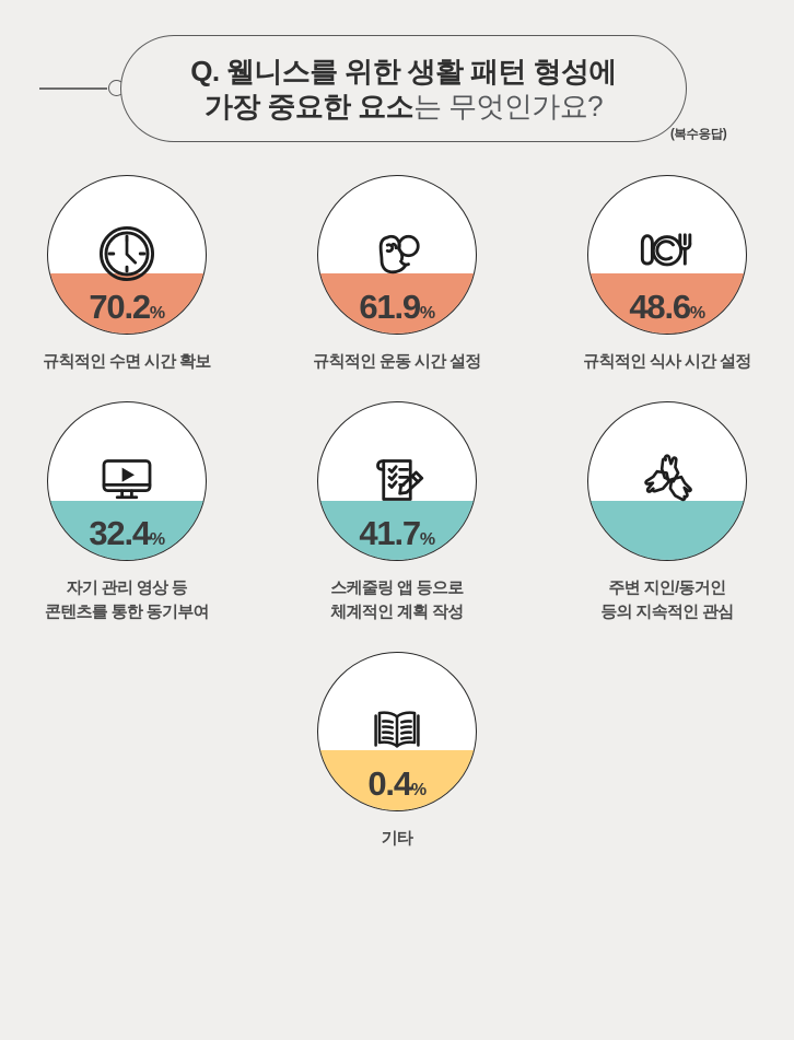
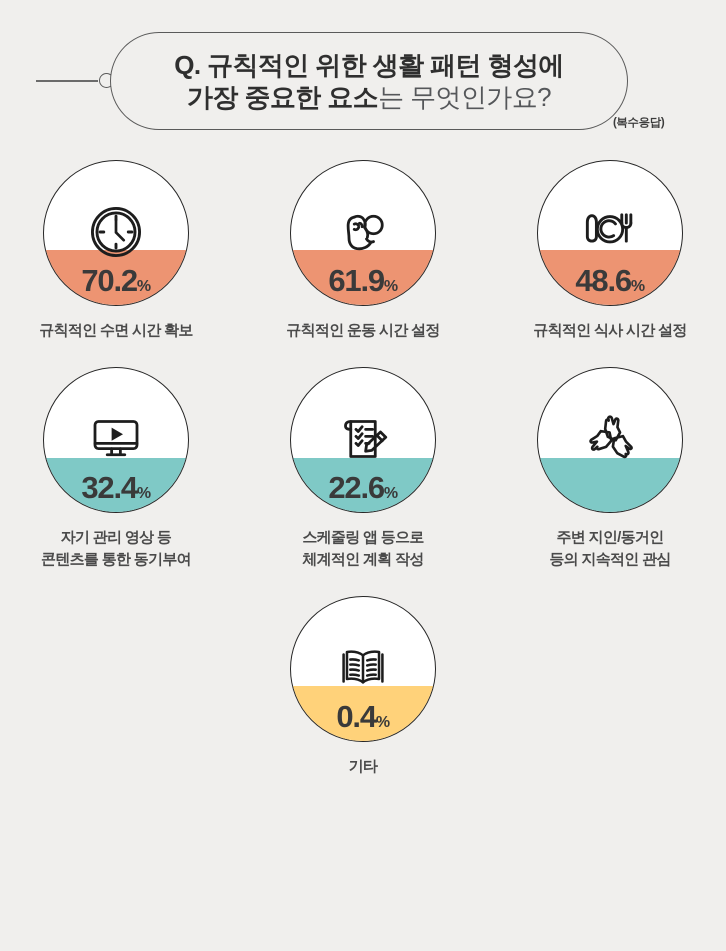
- Q. 웰니스를 위한 생활 패턴 형성에
+ Q. 규칙적인 위한 생활 패턴 형성에
  가장 중요한 요소는 무엇인가요?
  (복수응답)
  70.2%
  규칙적인 수면 시간 확보
  61.9%
  규칙적인 운동 시간 설정
  48.6%
  규칙적인 식사 시간 설정
  32.4%
  자기 관리 영상 등
  콘텐츠를 통한 동기부여
- 41.7%
+ 22.6%
  스케줄링 앱 등으로
  체계적인 계획 작성
  주변 지인/동거인
  등의 지속적인 관심
  0.4%
  기타
